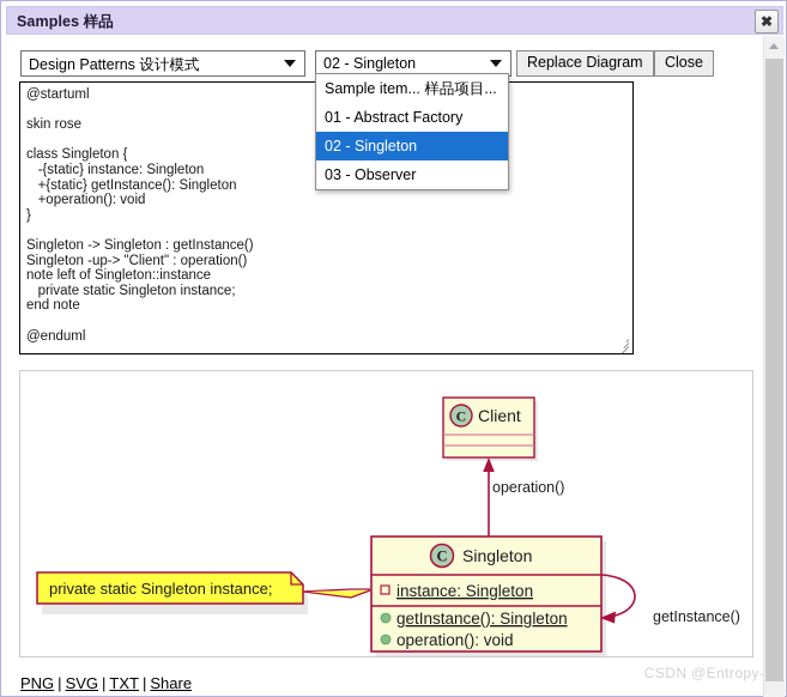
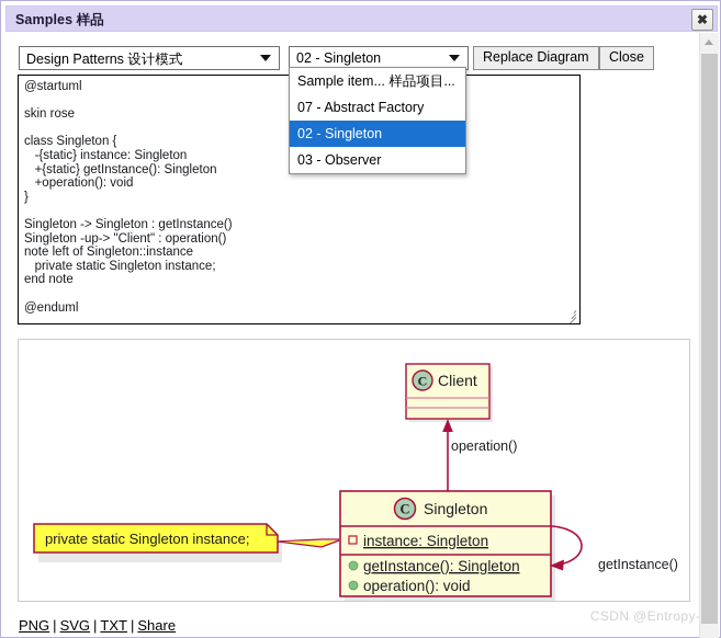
  Samples 样品
  ✖
  Design Patterns 设计模式
  02 - Singleton
  Replace Diagram
  Close
  Sample item... 样品项目...
- 01 - Abstract Factory
+ 07 - Abstract Factory
  02 - Singleton
  03 - Observer
  @startuml
  skin rose
  class Singleton {
  -{static} instance: Singleton
  +{static} getInstance(): Singleton
  +operation(): void
  }
  Singleton -> Singleton : getInstance()
  Singleton -up-> "Client" : operation()
  note left of Singleton::instance
  private static Singleton instance;
  end note
  @enduml
  C
  Client
  operation()
  C
  Singleton
  instance: Singleton
  getInstance(): Singleton
  operation(): void
  getInstance()
  private static Singleton instance;
  PNG | SVG | TXT | Share
  CSDN @Entropy
